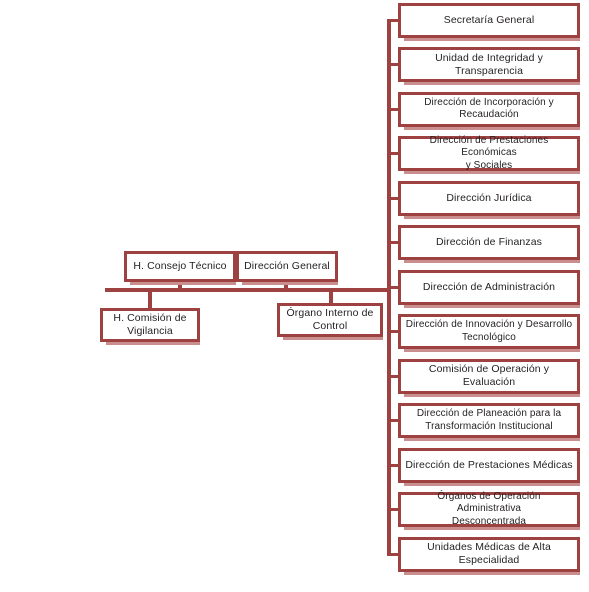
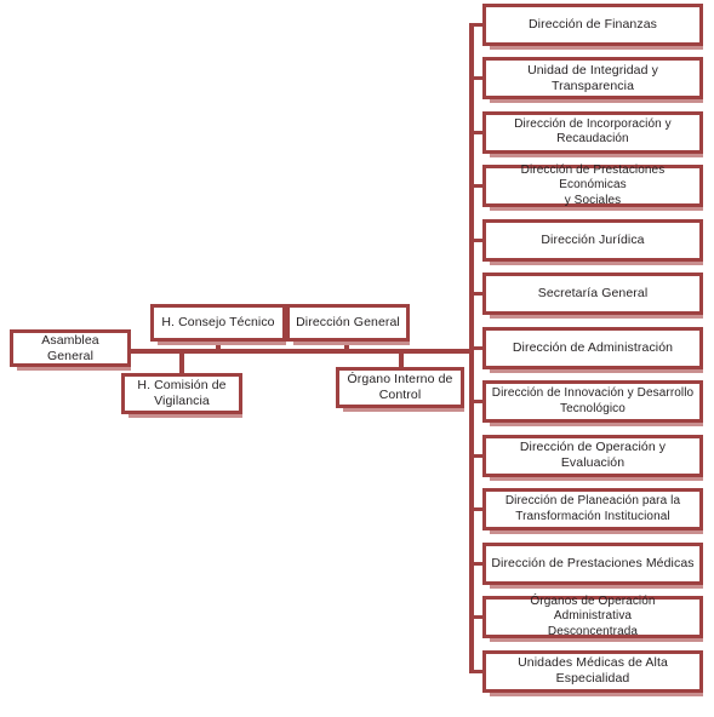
+ Asamblea General
  H. Consejo Técnico
  Dirección General
  H. Comisión de
  Vigilancia
  Órgano Interno de
  Control
- Secretaría General
+ Dirección de Finanzas
  Unidad de Integridad y Transparencia
  Dirección de Incorporación y
  Recaudación
  Dirección de Prestaciones Económicas
  y Sociales
  Dirección Jurídica
- Dirección de Finanzas
+ Secretaría General
  Dirección de Administración
  Dirección de Innovación y Desarrollo
  Tecnológico
- Comisión de Operación y Evaluación
+ Dirección de Operación y Evaluación
  Dirección de Planeación para la
  Transformación Institucional
  Dirección de Prestaciones Médicas
  Órganos de Operación Administrativa
  Desconcentrada
  Unidades Médicas de Alta Especialidad
